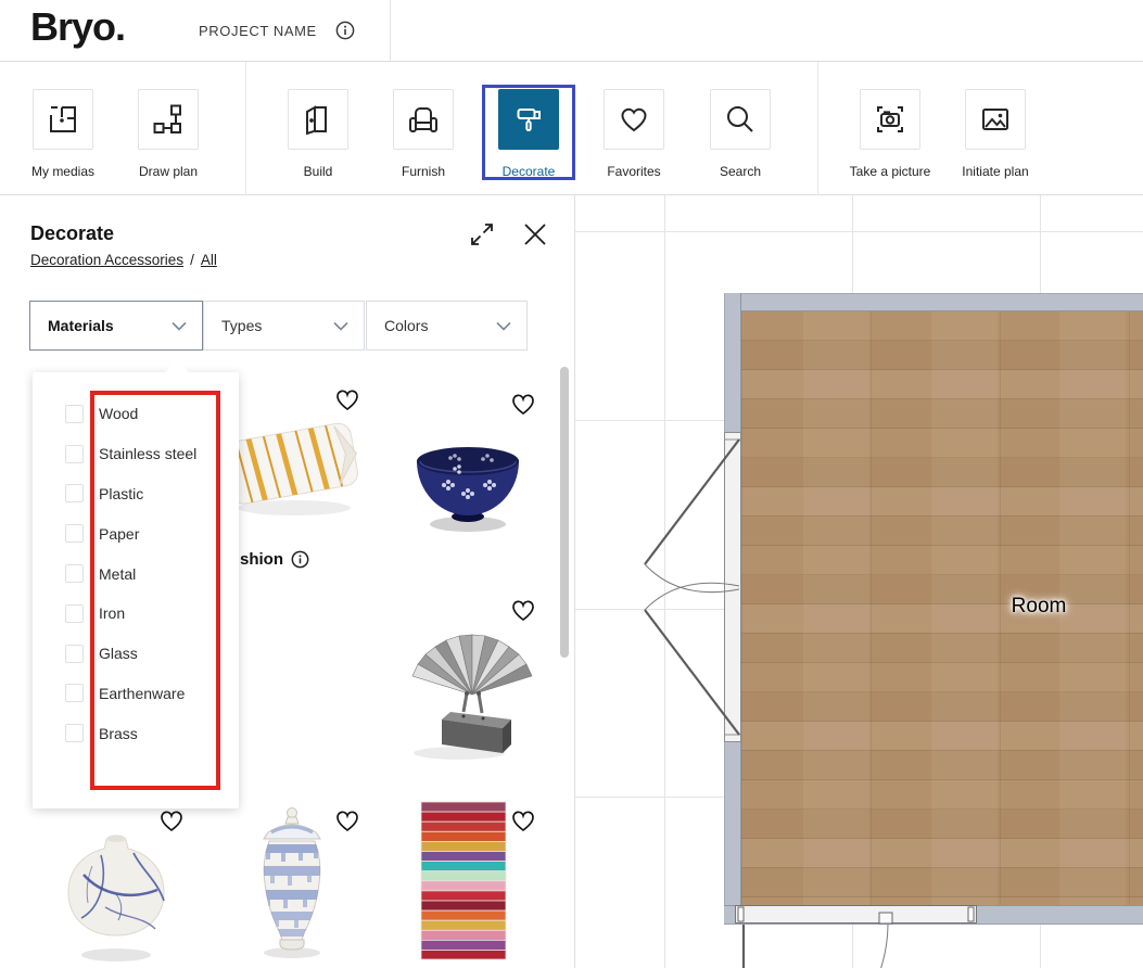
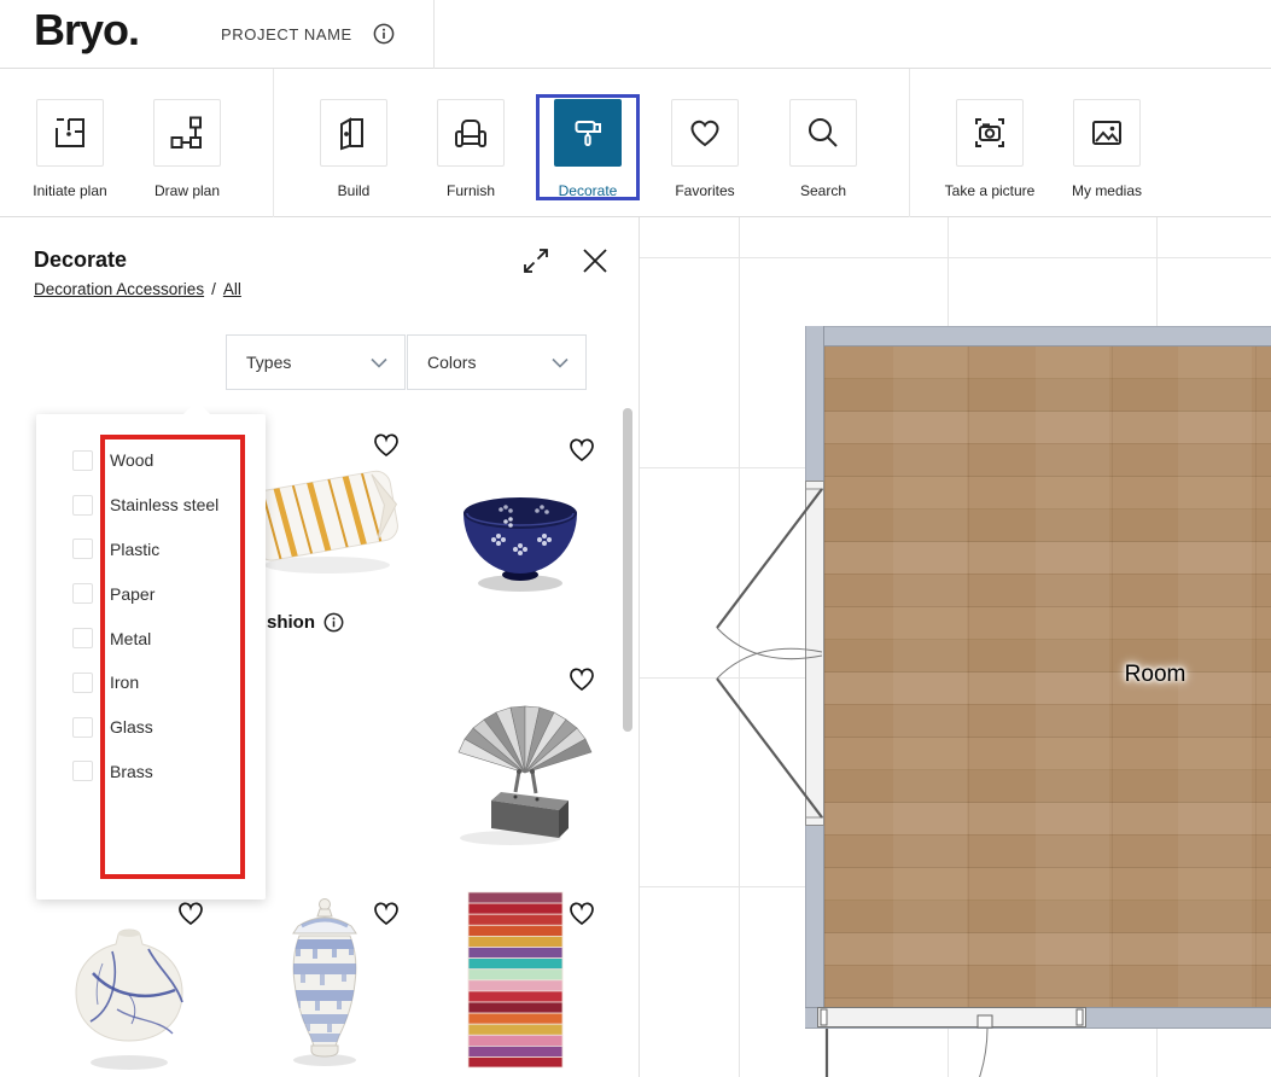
  Bryo.
  PROJECT NAME
- My medias
+ Initiate plan
  Draw plan
  Build
  Furnish
  Decorate
  Favorites
  Search
  Take a picture
- Initiate plan
+ My medias
  Decorate
  Decoration Accessories / All
- Materials
  Types
  Colors
  shion
  Wood
  Stainless steel
  Plastic
  Paper
  Metal
  Iron
  Glass
- Earthenware
  Brass
  Room
